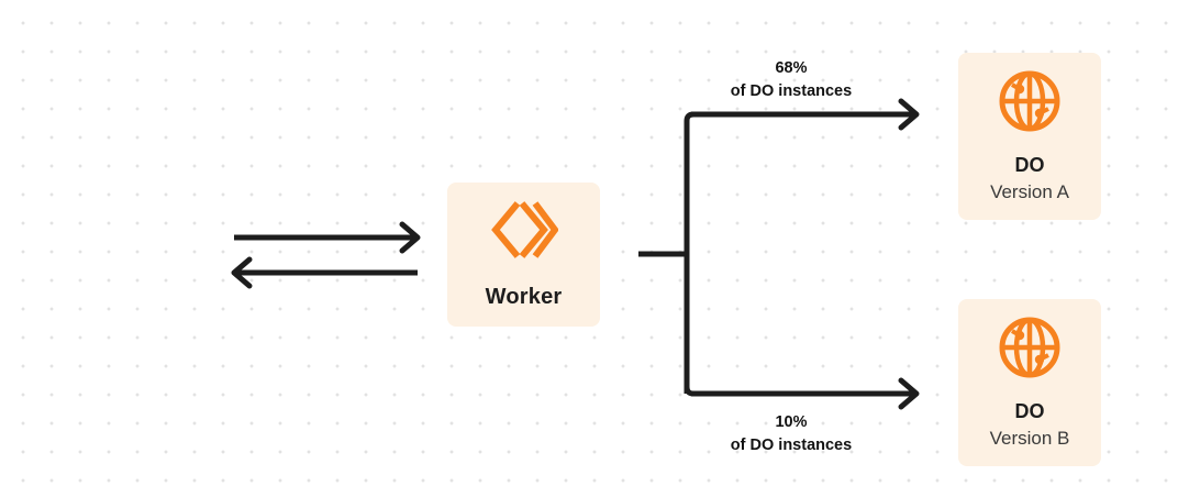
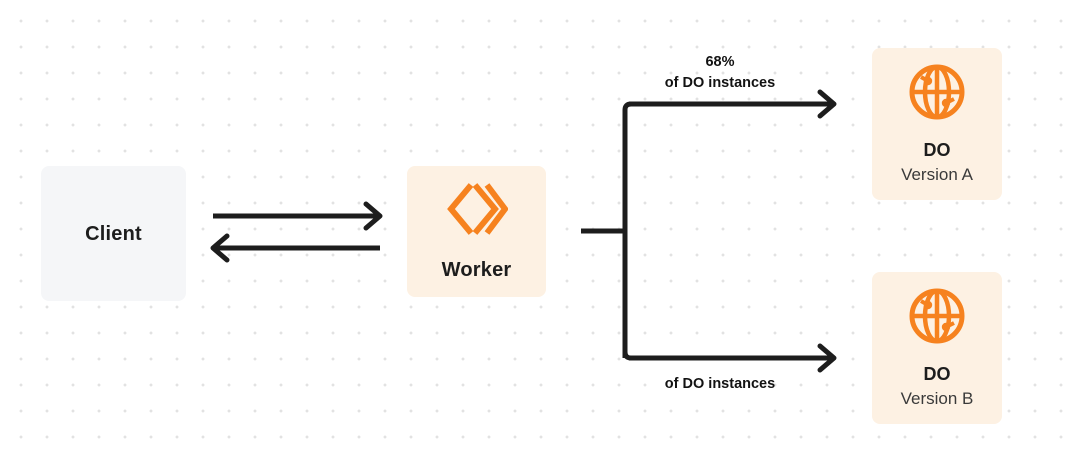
  68%
  of DO instances
- 10%
  of DO instances
+ Client
  Worker
  DO
  Version A
  DO
  Version B
